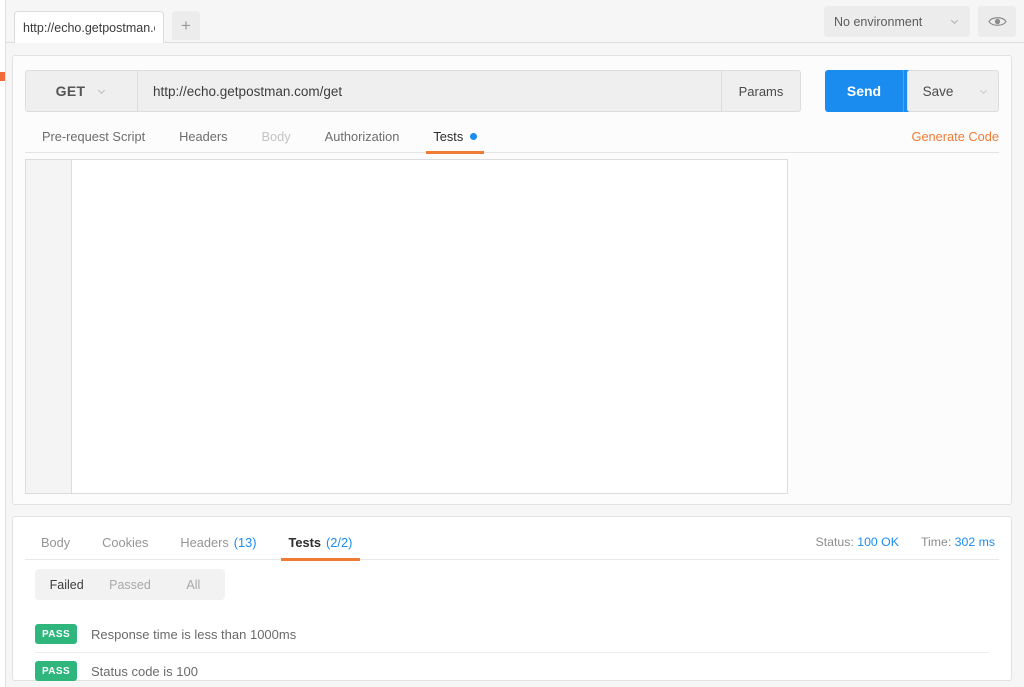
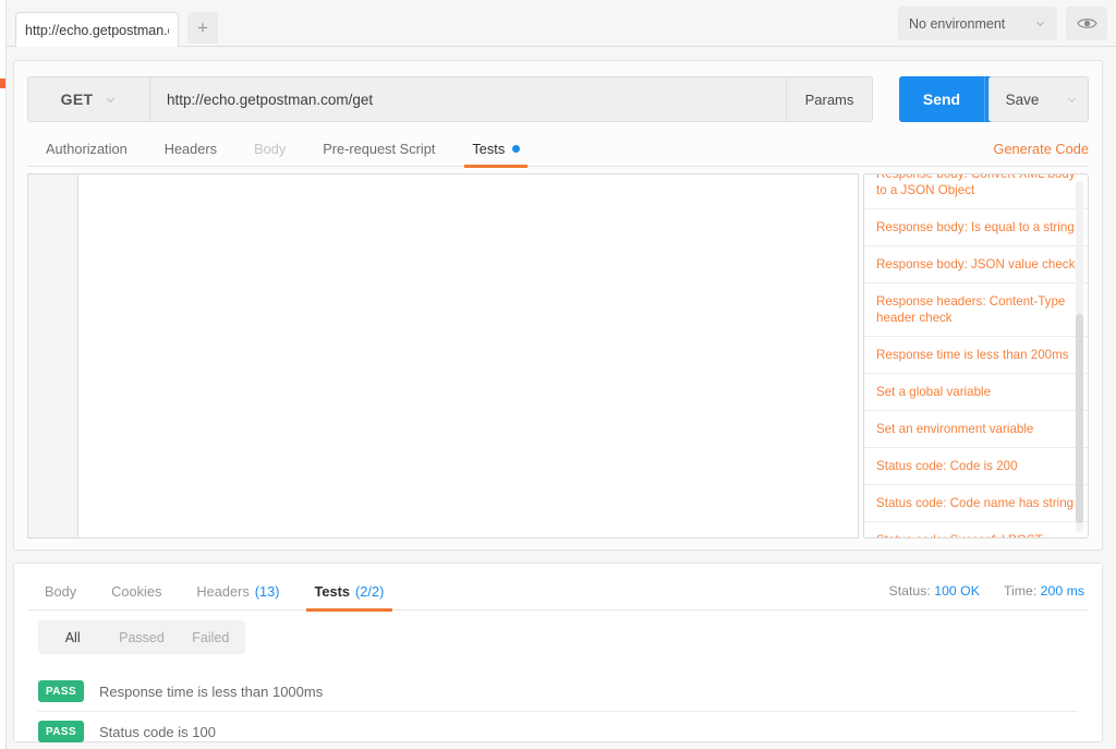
  http://echo.getpostman.
  +
  No environment
  GET
  http://echo.getpostman.com/get
  Params
  Send
  Save
- Pre-request Script
+ Authorization
  Headers
  Body
- Authorization
+ Pre-request Script
  Tests
  Generate Code
+ Response body: Convert XML body to a JSON Object
+ Response body: Is equal to a string
+ Response body: JSON value check
+ Response headers: Content-Type header check
+ Response time is less than 200ms
+ Set a global variable
+ Set an environment variable
+ Status code: Code is 200
+ Status code: Code name has string
  Body
  Cookies
  Headers
  (13)
  Tests
  (2/2)
  Status: 100 OK
- Time: 302 ms
+ Time: 200 ms
- Failed
+ All
  Passed
- All
+ Failed
  PASS
  Response time is less than 1000ms
  PASS
  Status code is 100
